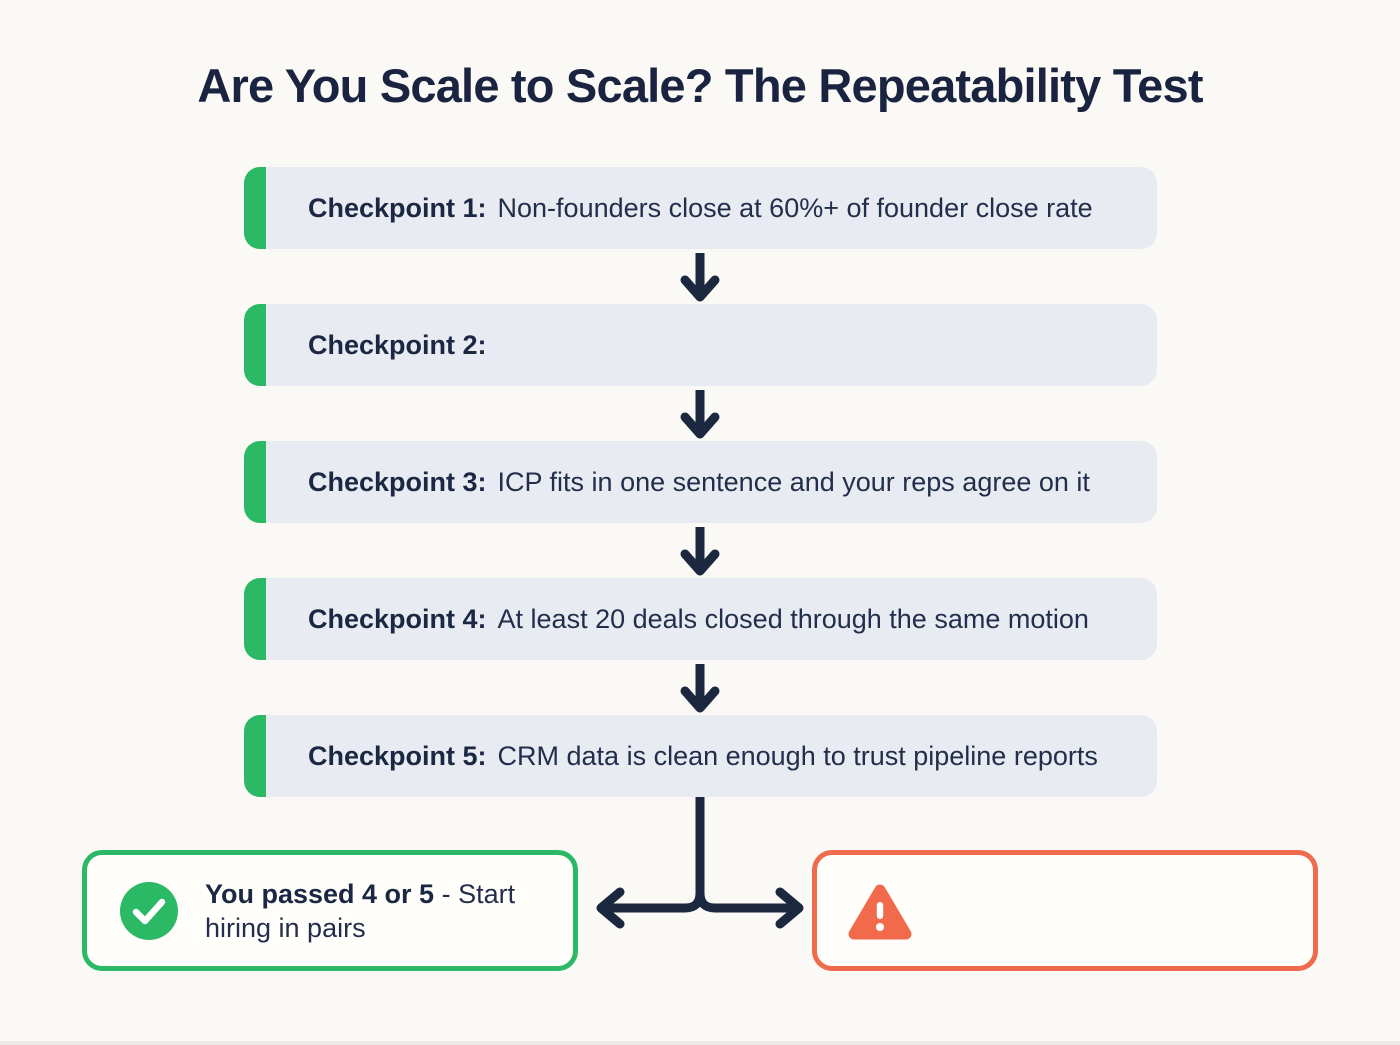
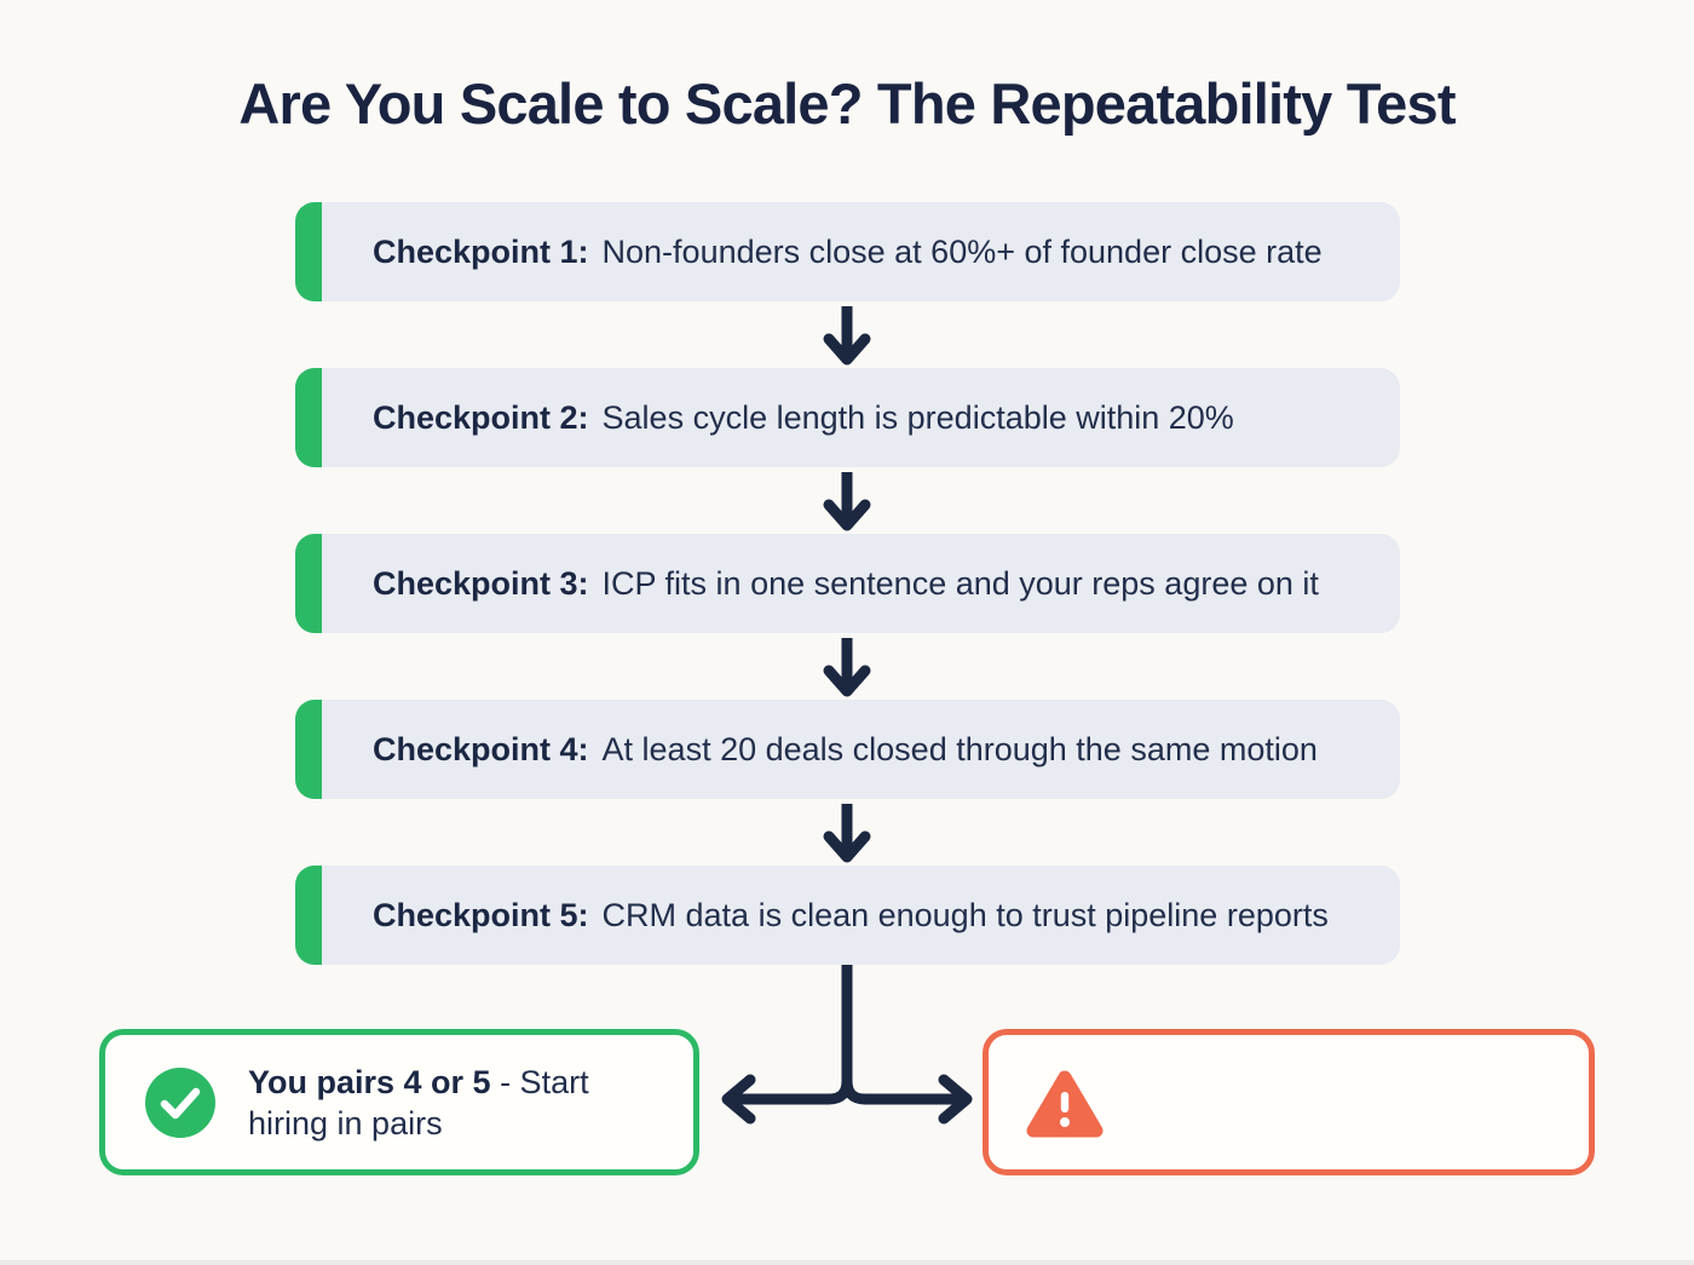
  Are You Scale to Scale? The Repeatability Test
  Checkpoint 1:
  Non-founders close at 60%+ of founder close rate
  Checkpoint 2:
+ Sales cycle length is predictable within 20%
  Checkpoint 3:
  ICP fits in one sentence and your reps agree on it
  Checkpoint 4:
  At least 20 deals closed through the same motion
  Checkpoint 5:
  CRM data is clean enough to trust pipeline reports
- You passed 4 or 5 - Start hiring in pairs
+ You pairs 4 or 5 - Start hiring in pairs
